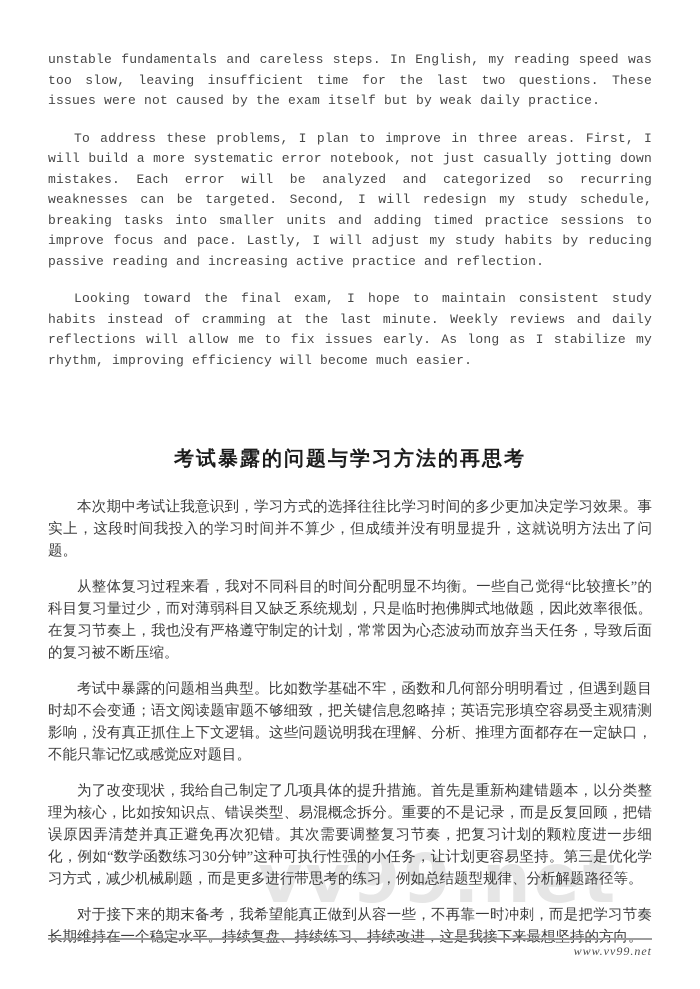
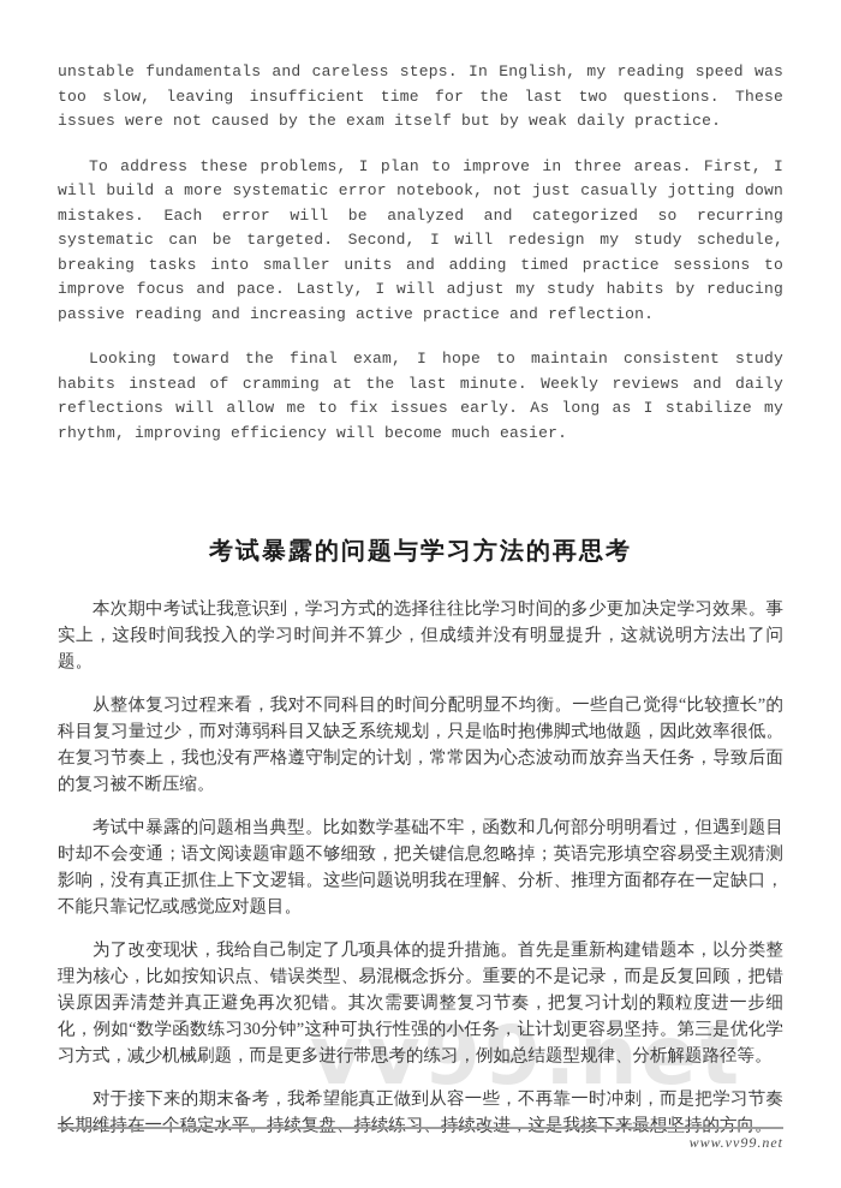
  vv99.net
  unstable fundamentals and careless steps. In English, my reading speed was too slow, leaving insufficient time for the last two questions. These issues were not caused by the exam itself but by weak daily practice.
- To address these problems, I plan to improve in three areas. First, I will build a more systematic error notebook, not just casually jotting down mistakes. Each error will be analyzed and categorized so recurring weaknesses can be targeted. Second, I will redesign my study schedule, breaking tasks into smaller units and adding timed practice sessions to improve focus and pace. Lastly, I will adjust my study habits by reducing passive reading and increasing active practice and reflection.
+ To address these problems, I plan to improve in three areas. First, I will build a more systematic error notebook, not just casually jotting down mistakes. Each error will be analyzed and categorized so recurring systematic can be targeted. Second, I will redesign my study schedule, breaking tasks into smaller units and adding timed practice sessions to improve focus and pace. Lastly, I will adjust my study habits by reducing passive reading and increasing active practice and reflection.
  Looking toward the final exam, I hope to maintain consistent study habits instead of cramming at the last minute. Weekly reviews and daily reflections will allow me to fix issues early. As long as I stabilize my rhythm, improving efficiency will become much easier.
  考试暴露的问题与学习方法的再思考
  本次期中考试让我意识到，学习方式的选择往往比学习时间的多少更加决定学习效果。事实上，这段时间我投入的学习时间并不算少，但成绩并没有明显提升，这就说明方法出了问题。
  从整体复习过程来看，我对不同科目的时间分配明显不均衡。一些自己觉得“比较擅长”的科目复习量过少，而对薄弱科目又缺乏系统规划，只是临时抱佛脚式地做题，因此效率很低。在复习节奏上，我也没有严格遵守制定的计划，常常因为心态波动而放弃当天任务，导致后面的复习被不断压缩。
  考试中暴露的问题相当典型。比如数学基础不牢，函数和几何部分明明看过，但遇到题目时却不会变通；语文阅读题审题不够细致，把关键信息忽略掉；英语完形填空容易受主观猜测影响，没有真正抓住上下文逻辑。这些问题说明我在理解、分析、推理方面都存在一定缺口，不能只靠记忆或感觉应对题目。
  为了改变现状，我给自己制定了几项具体的提升措施。首先是重新构建错题本，以分类整理为核心，比如按知识点、错误类型、易混概念拆分。重要的不是记录，而是反复回顾，把错误原因弄清楚并真正避免再次犯错。其次需要调整复习节奏，把复习计划的颗粒度进一步细化，例如“数学函数练习30分钟”这种可执行性强的小任务，让计划更容易坚持。第三是优化学习方式，减少机械刷题，而是更多进行带思考的练习，例如总结题型规律、分析解题路径等。
  对于接下来的期末备考，我希望能真正做到从容一些，不再靠一时冲刺，而是把学习节奏长期维持在一个稳定水平。持续复盘、持续练习、持续改进，这是我接下来最想坚持的方向。
  www.vv99.net
